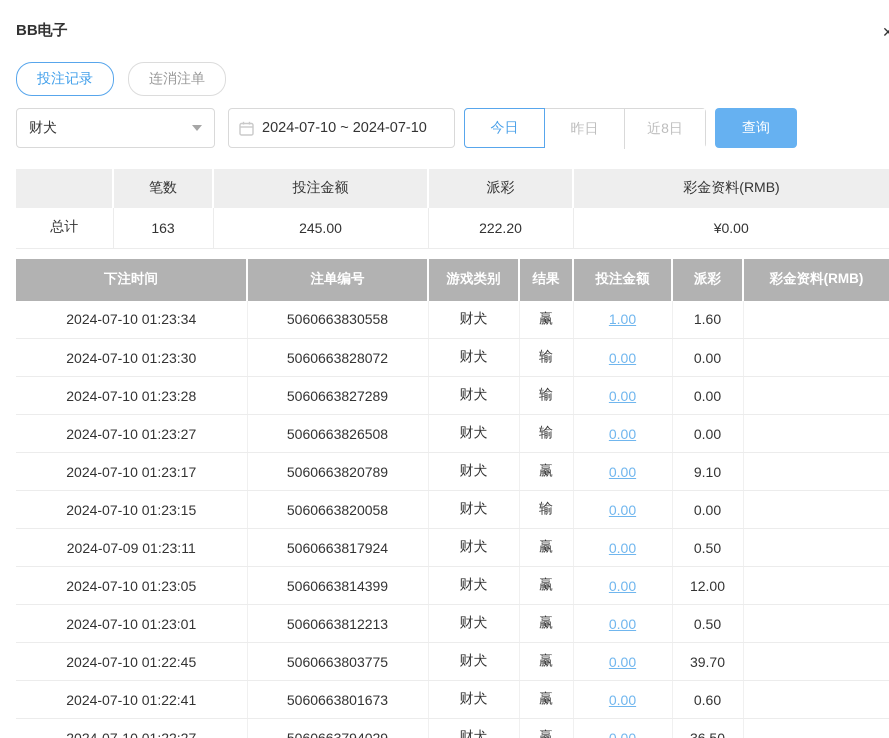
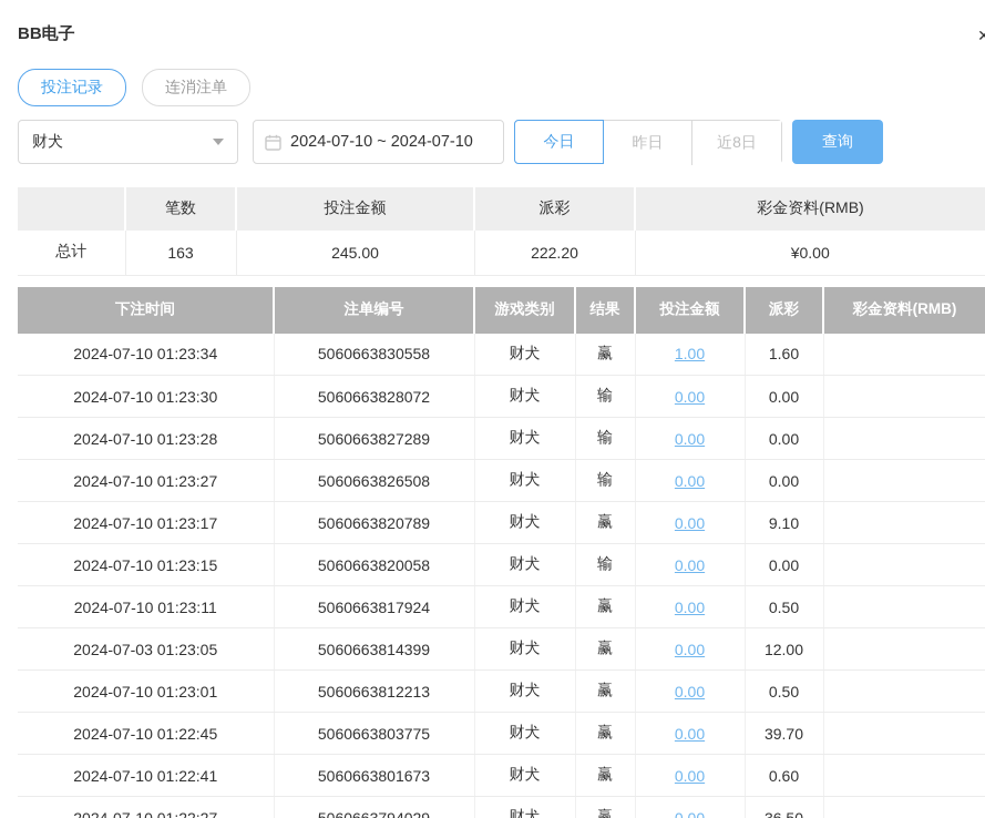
  BB电子
  ✕
  投注记录
  连消注单
  财犬
  2024-07-10 ~ 2024-07-10
  今日
  昨日
  近8日
  查询
  	笔数	投注金额	派彩	彩金资料(RMB)
  总计	163	245.00	222.20	¥0.00
  下注时间	注单编号	游戏类别	结果	投注金额	派彩	彩金资料(RMB)
  2024-07-10 01:23:34	5060663830558	财犬	赢	1.00	1.60
  2024-07-10 01:23:30	5060663828072	财犬	输	0.00	0.00
  2024-07-10 01:23:28	5060663827289	财犬	输	0.00	0.00
  2024-07-10 01:23:27	5060663826508	财犬	输	0.00	0.00
  2024-07-10 01:23:17	5060663820789	财犬	赢	0.00	9.10
  2024-07-10 01:23:15	5060663820058	财犬	输	0.00	0.00
- 2024-07-09 01:23:11	5060663817924	财犬	赢	0.00	0.50
+ 2024-07-10 01:23:11	5060663817924	财犬	赢	0.00	0.50
- 2024-07-10 01:23:05	5060663814399	财犬	赢	0.00	12.00
+ 2024-07-03 01:23:05	5060663814399	财犬	赢	0.00	12.00
  2024-07-10 01:23:01	5060663812213	财犬	赢	0.00	0.50
  2024-07-10 01:22:45	5060663803775	财犬	赢	0.00	39.70
  2024-07-10 01:22:41	5060663801673	财犬	赢	0.00	0.60
